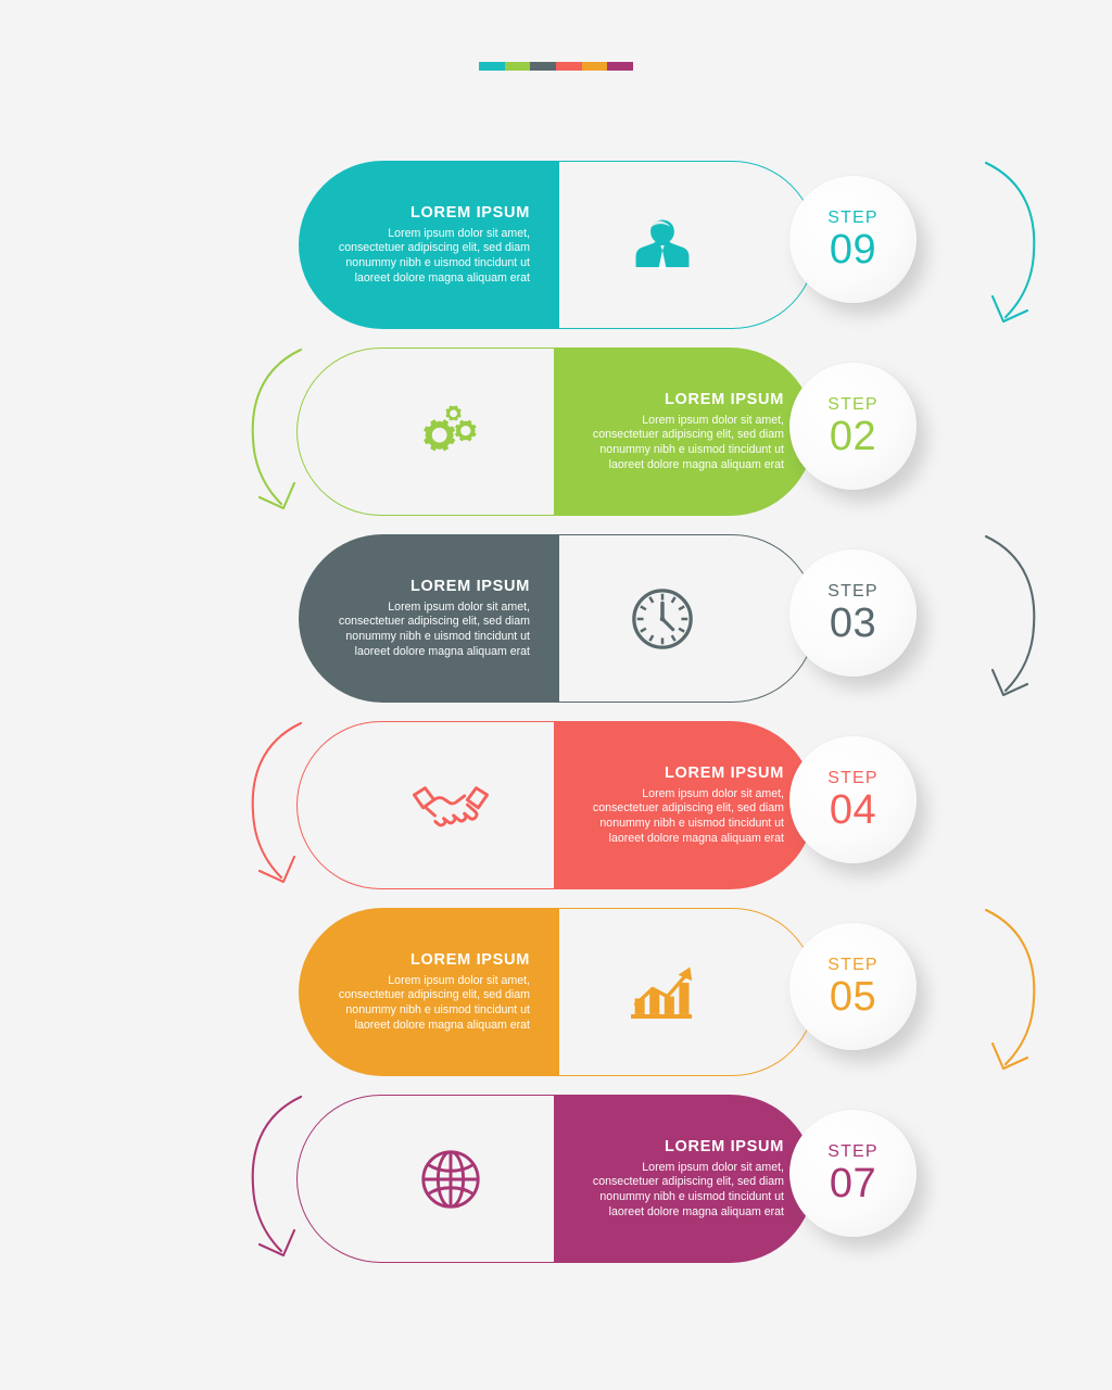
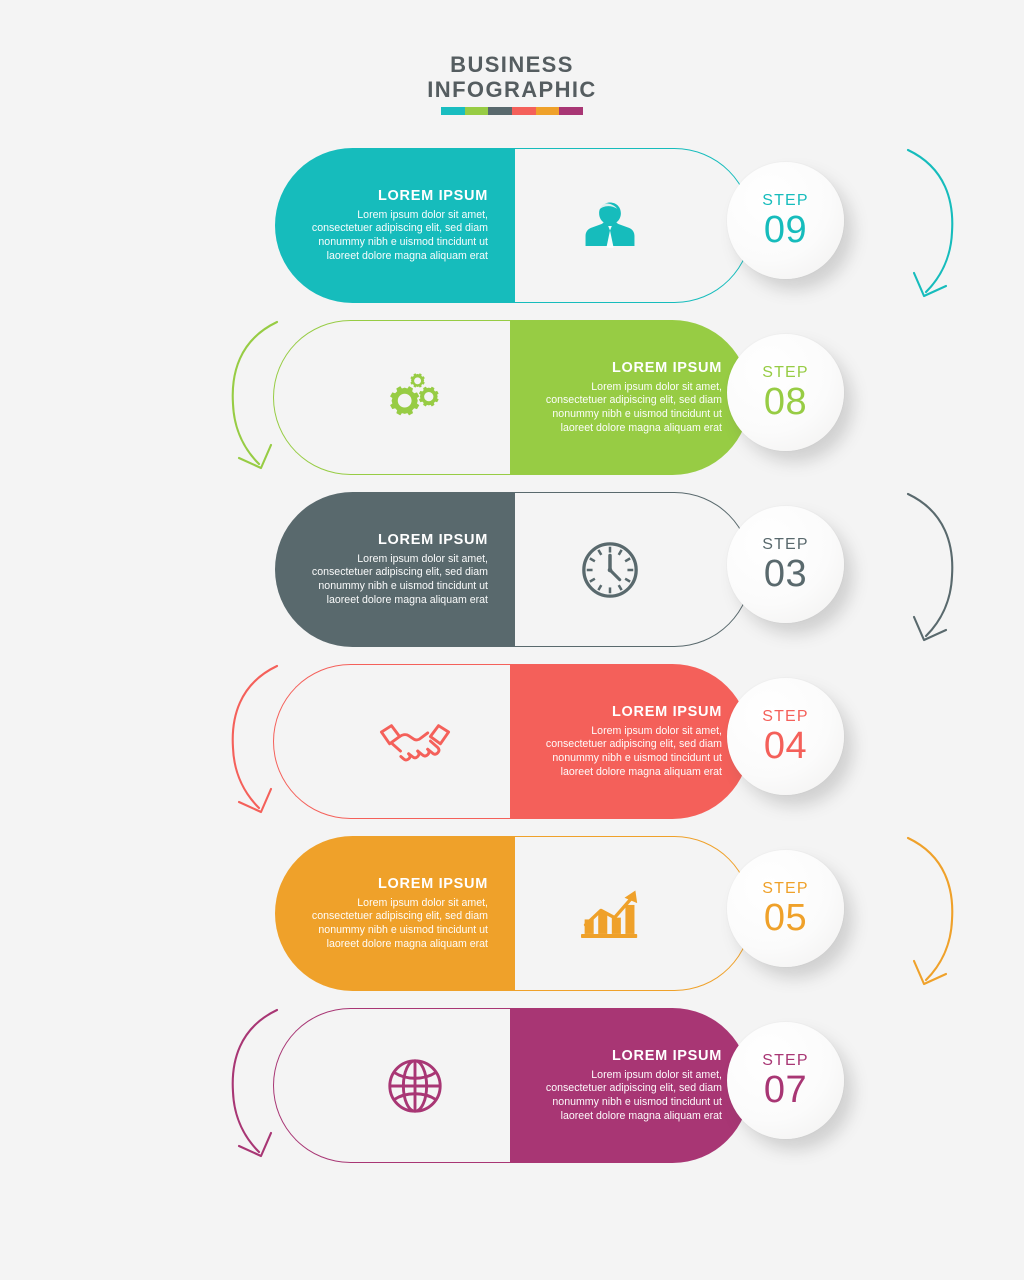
+ BUSINESS
+ INFOGRAPHIC
  LOREM IPSUM
  Lorem ipsum dolor sit amet, consectetuer adipiscing elit, sed diam nonummy nibh e uismod tincidunt ut laoreet dolore magna aliquam erat
  STEP
  09
  LOREM IPSUM
  Lorem ipsum dolor sit amet, consectetuer adipiscing elit, sed diam nonummy nibh e uismod tincidunt ut laoreet dolore magna aliquam erat
  STEP
- 02
+ 08
  LOREM IPSUM
  Lorem ipsum dolor sit amet, consectetuer adipiscing elit, sed diam nonummy nibh e uismod tincidunt ut laoreet dolore magna aliquam erat
  STEP
  03
  LOREM IPSUM
  Lorem ipsum dolor sit amet, consectetuer adipiscing elit, sed diam nonummy nibh e uismod tincidunt ut laoreet dolore magna aliquam erat
  STEP
  04
  LOREM IPSUM
  Lorem ipsum dolor sit amet, consectetuer adipiscing elit, sed diam nonummy nibh e uismod tincidunt ut laoreet dolore magna aliquam erat
  STEP
  05
  LOREM IPSUM
  Lorem ipsum dolor sit amet, consectetuer adipiscing elit, sed diam nonummy nibh e uismod tincidunt ut laoreet dolore magna aliquam erat
  STEP
  07
